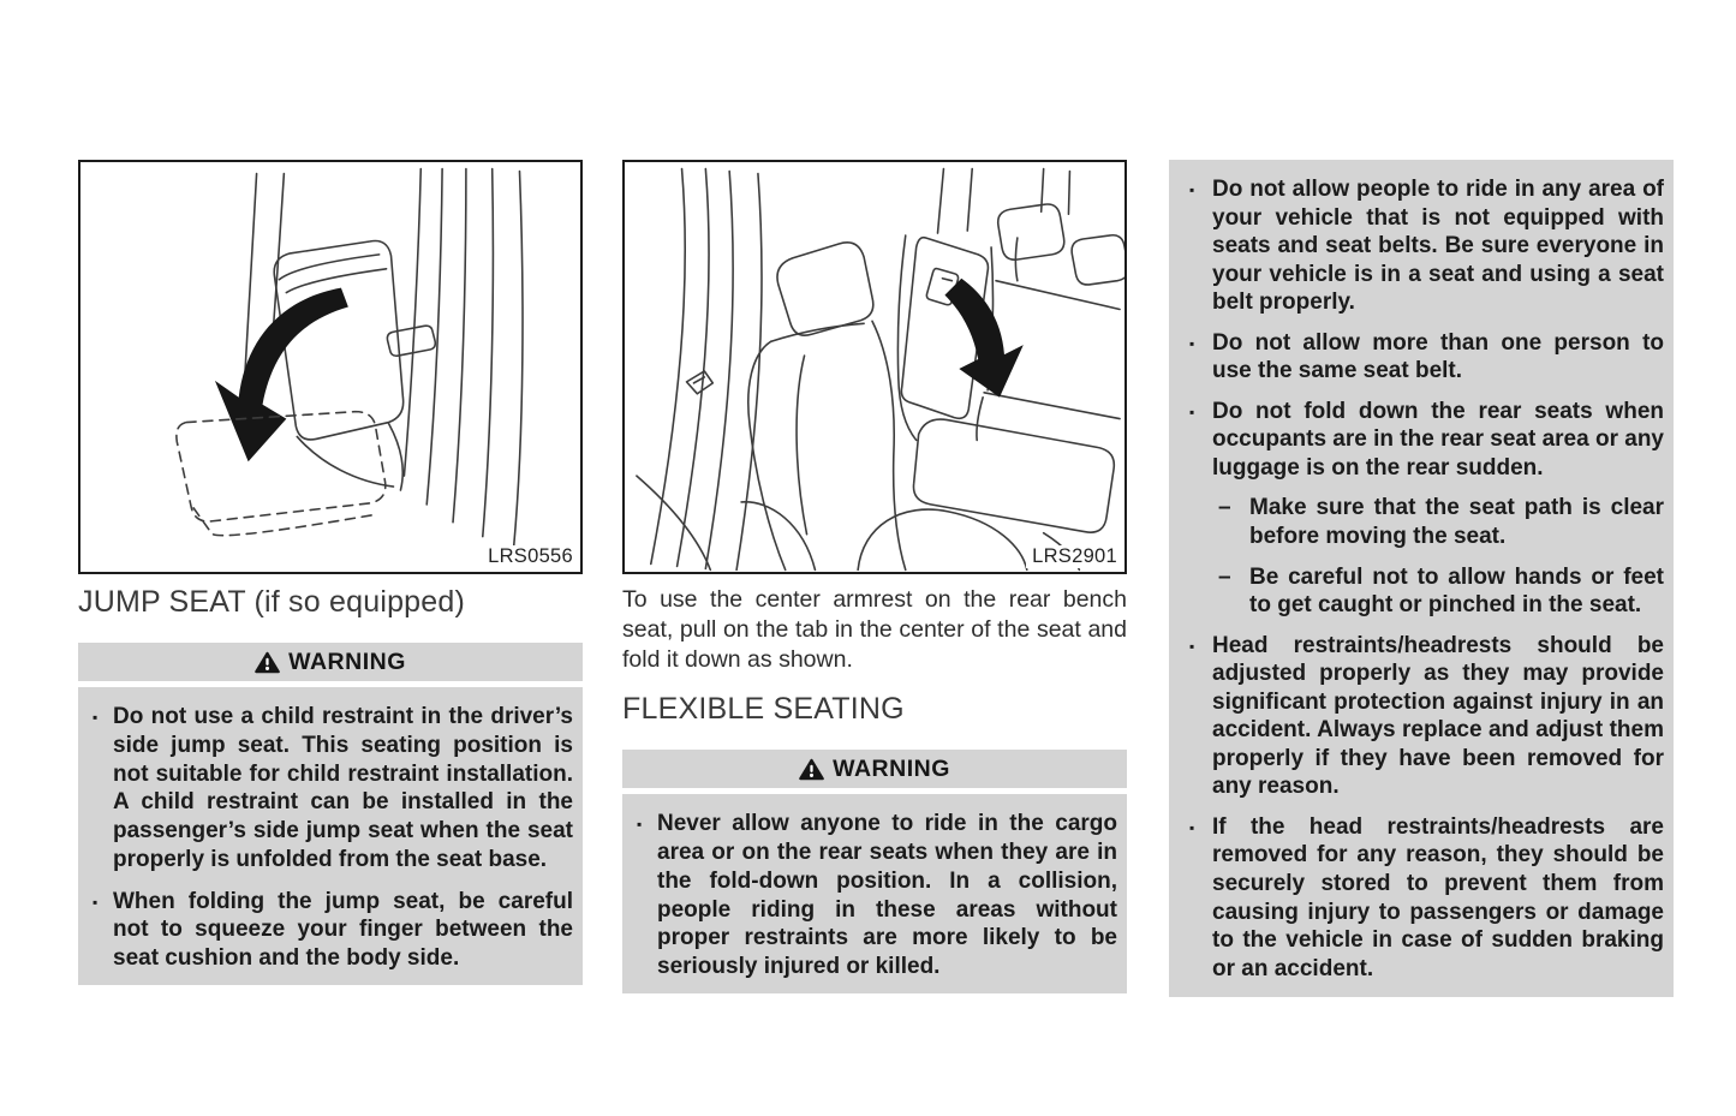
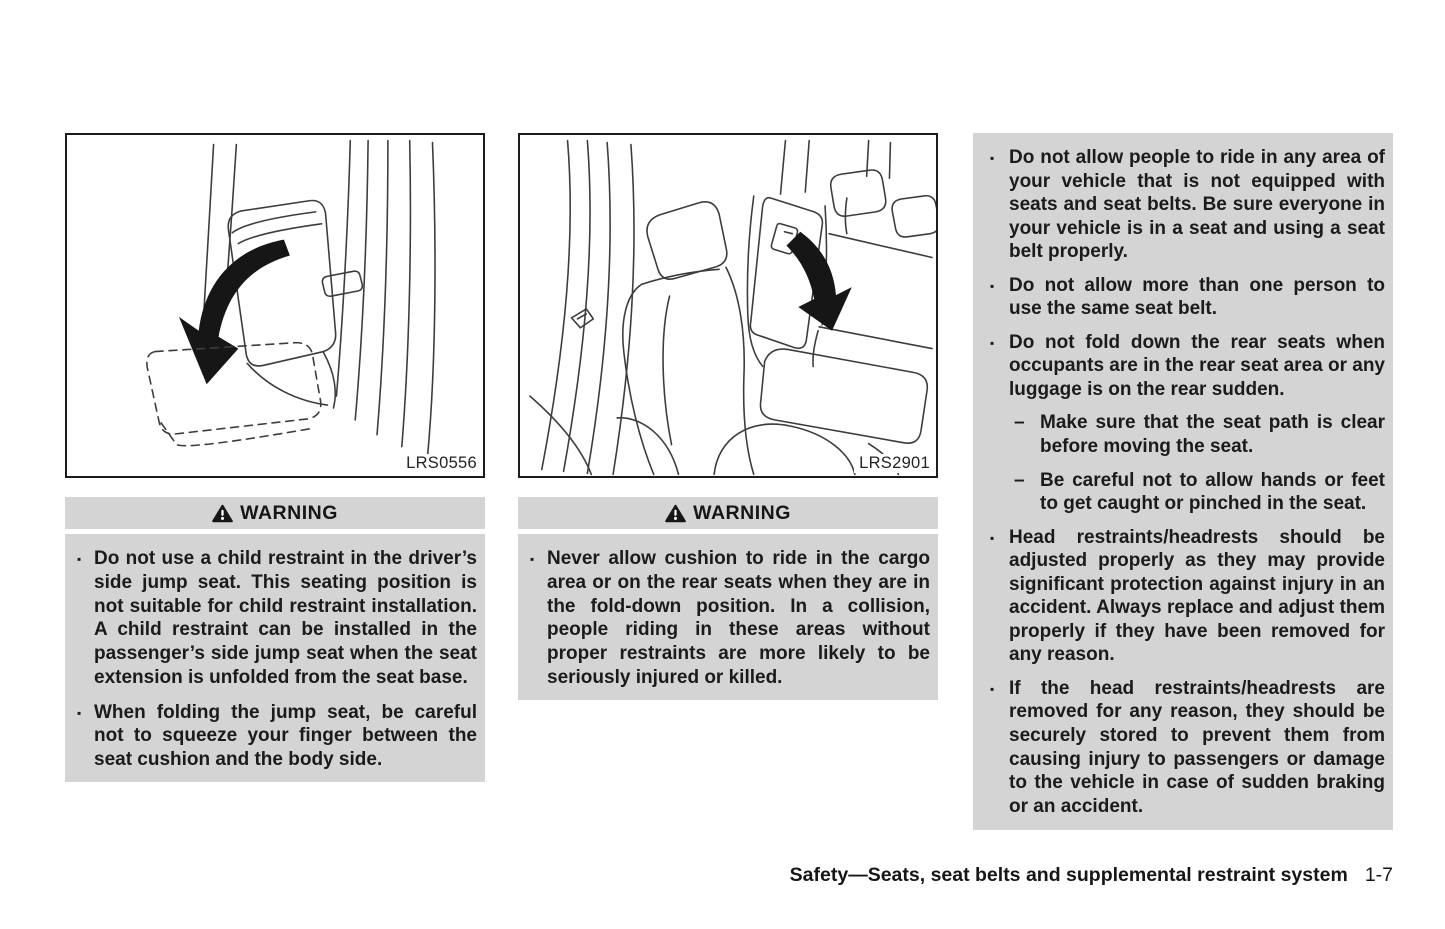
  LRS0556
- JUMP SEAT (if so equipped)
  WARNING
  ▪
- Do not use a child restraint in the driver’s side jump seat. This seating position is not suitable for child restraint installation. A child restraint can be installed in the passenger’s side jump seat when the seat properly is unfolded from the seat base.
+ Do not use a child restraint in the driver’s side jump seat. This seating position is not suitable for child restraint installation. A child restraint can be installed in the passenger’s side jump seat when the seat extension is unfolded from the seat base.
  ▪
  When folding the jump seat, be careful not to squeeze your finger between the seat cushion and the body side.
  LRS2901
- To use the center armrest on the rear bench seat, pull on the tab in the center of the seat and fold it down as shown.
- FLEXIBLE SEATING
  WARNING
  ▪
- Never allow anyone to ride in the cargo area or on the rear seats when they are in the fold-down position. In a collision, people riding in these areas without proper restraints are more likely to be seriously injured or killed.
+ Never allow cushion to ride in the cargo area or on the rear seats when they are in the fold-down position. In a collision, people riding in these areas without proper restraints are more likely to be seriously injured or killed.
  ▪
  Do not allow people to ride in any area of your vehicle that is not equipped with seats and seat belts. Be sure everyone in your vehicle is in a seat and using a seat belt properly.
  ▪
  Do not allow more than one person to use the same seat belt.
  ▪
  Do not fold down the rear seats when occupants are in the rear seat area or any luggage is on the rear sudden.
  –
  Make sure that the seat path is clear before moving the seat.
  –
  Be careful not to allow hands or feet to get caught or pinched in the seat.
  ▪
  Head restraints/headrests should be adjusted properly as they may provide significant protection against injury in an accident. Always replace and adjust them properly if they have been removed for any reason.
  ▪
  If the head restraints/headrests are removed for any reason, they should be securely stored to prevent them from causing injury to passengers or damage to the vehicle in case of sudden braking or an accident.
+ Safety—Seats, seat belts and supplemental restraint system 1-7
